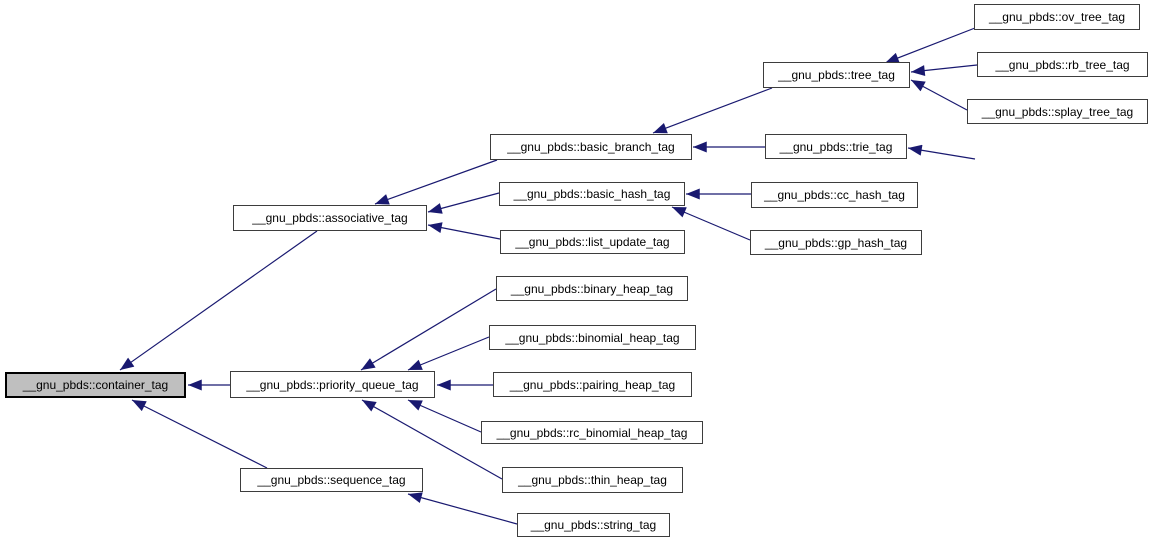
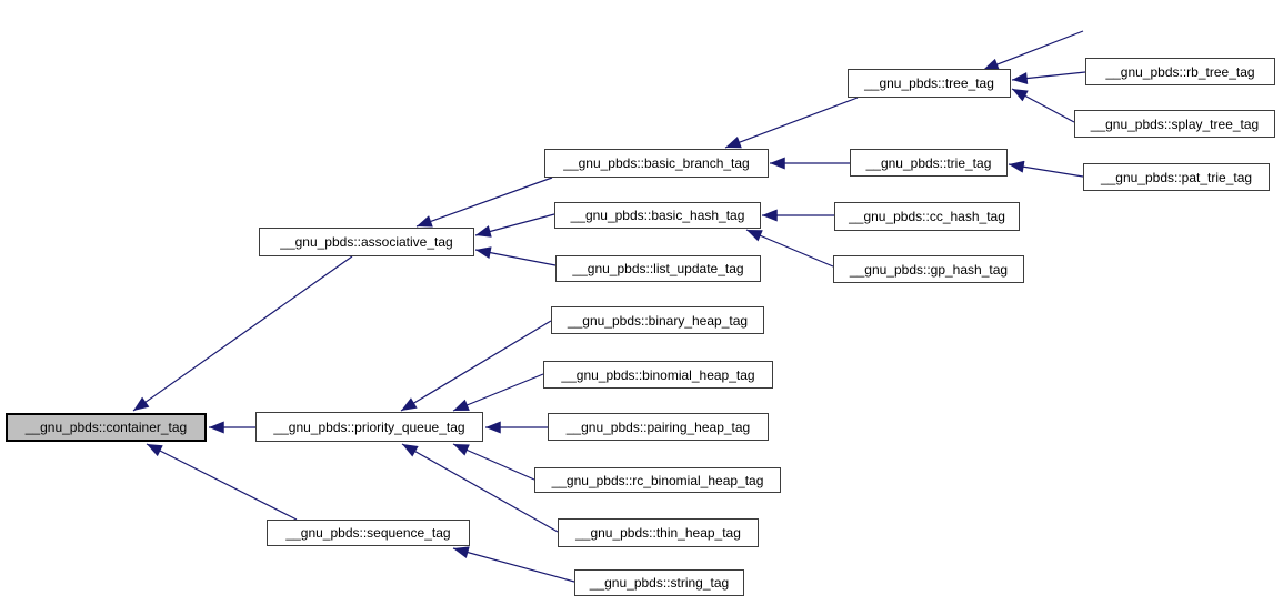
  __gnu_pbds::container_tag
  __gnu_pbds::associative_tag
  __gnu_pbds::priority_queue_tag
  __gnu_pbds::sequence_tag
  __gnu_pbds::basic_branch_tag
  __gnu_pbds::basic_hash_tag
  __gnu_pbds::list_update_tag
  __gnu_pbds::binary_heap_tag
  __gnu_pbds::binomial_heap_tag
  __gnu_pbds::pairing_heap_tag
  __gnu_pbds::rc_binomial_heap_tag
  __gnu_pbds::thin_heap_tag
  __gnu_pbds::string_tag
  __gnu_pbds::tree_tag
  __gnu_pbds::trie_tag
  __gnu_pbds::cc_hash_tag
  __gnu_pbds::gp_hash_tag
- __gnu_pbds::ov_tree_tag
  __gnu_pbds::rb_tree_tag
  __gnu_pbds::splay_tree_tag
+ __gnu_pbds::pat_trie_tag
